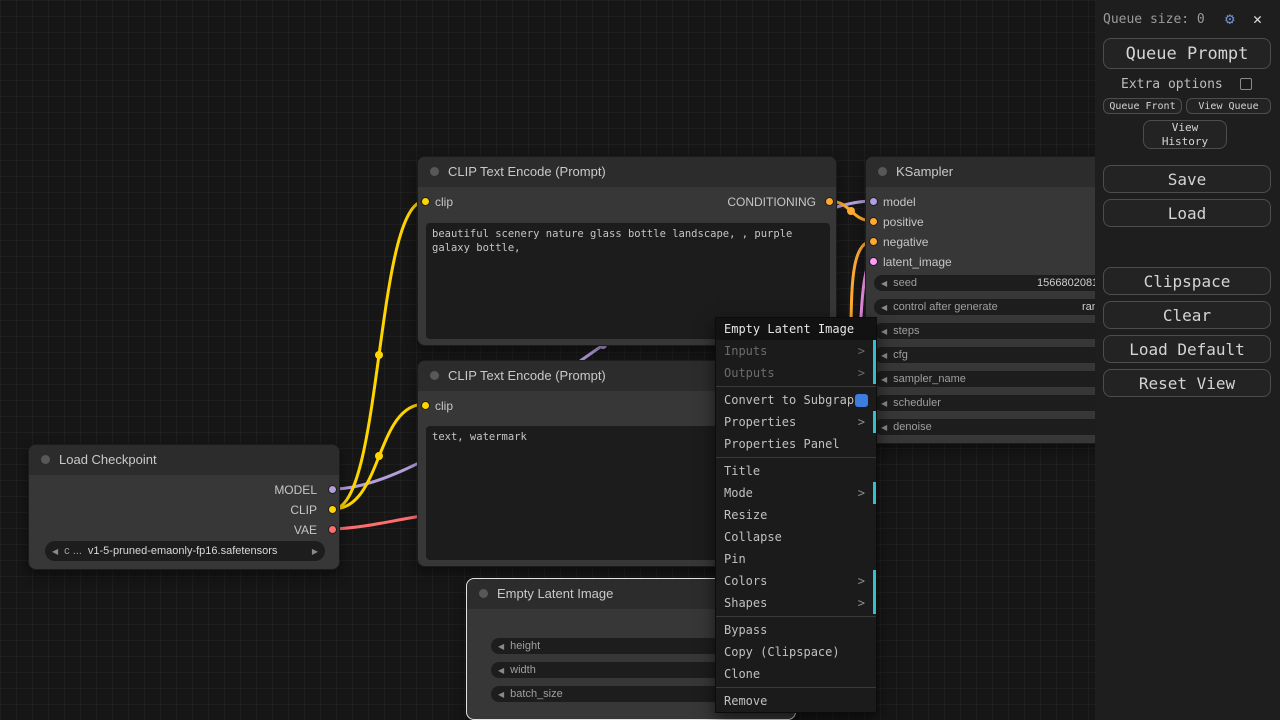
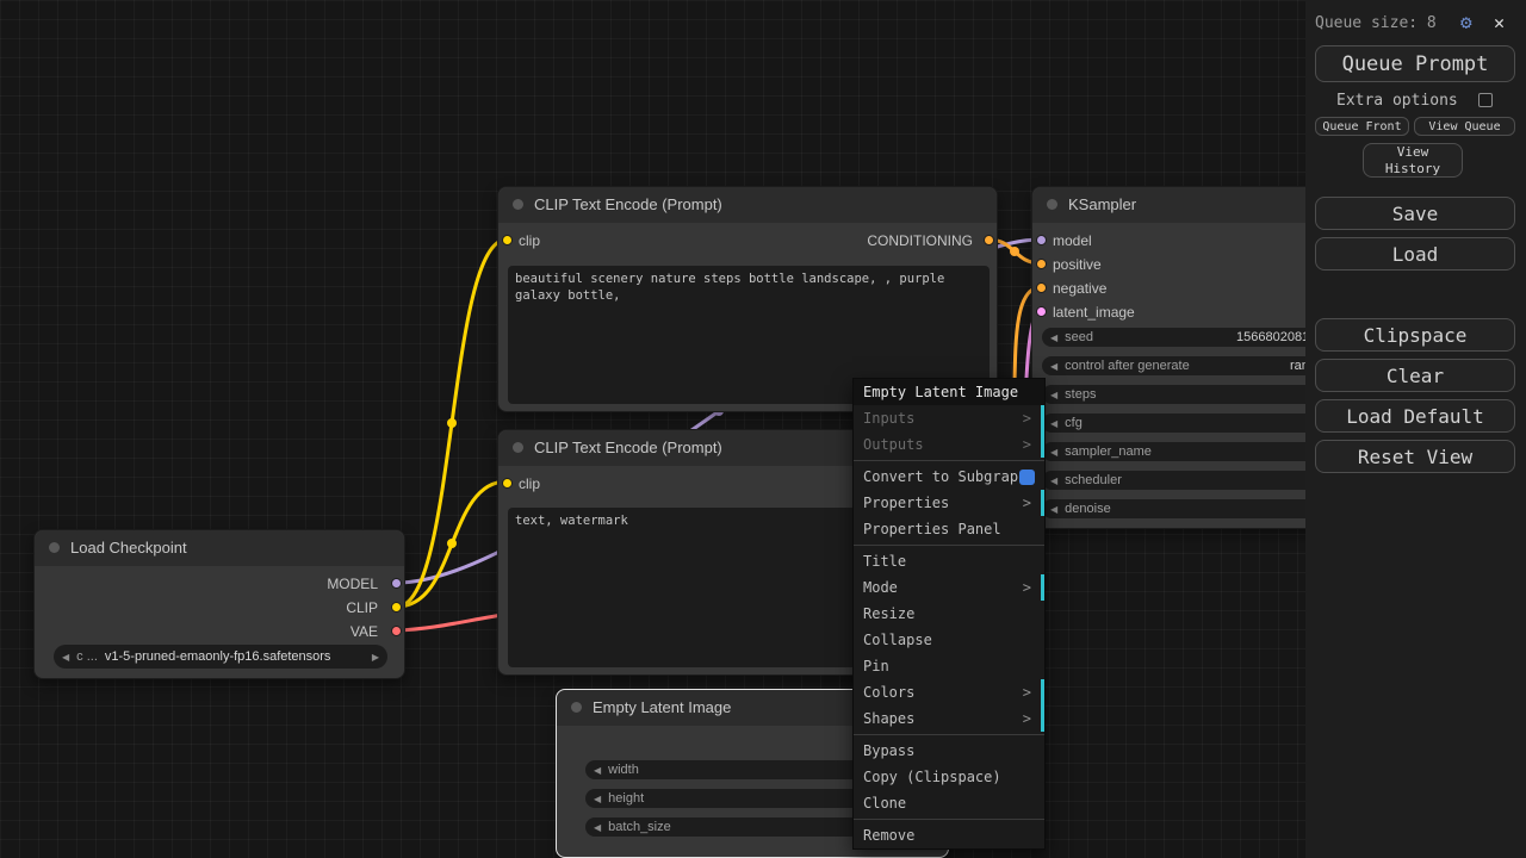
  CLIP Text Encode (Prompt)
  clip
  CONDITIONING
- beautiful scenery nature glass bottle landscape, , purple galaxy bottle,
+ beautiful scenery nature steps bottle landscape, , purple galaxy bottle,
  CLIP Text Encode (Prompt)
  clip
  text, watermark
  KSampler
  model
  positive
  negative
  latent_image
  ◀
  seed
  156680208
  ◀
  control after generate
  ◀
  steps
  ◀
  cfg
  ◀
  sampler_name
  ◀
  scheduler
  ◀
  denoise
  Load Checkpoint
  MODEL
  CLIP
  VAE
  ◀
  c ...
  v1-5-pruned-emaonly-fp16.safetensors
  ▶
  Empty Latent Image
  ◀
- height
+ width
  ◀
- width
+ height
  ◀
  batch_size
  Empty Latent Image
  Inputs
  >
  Outputs
  >
  Convert to Subgrap
  Properties
  >
  Properties Panel
  Title
  Mode
  >
  Resize
  Collapse
  Pin
  Colors
  >
  Shapes
  >
  Bypass
  Copy (Clipspace)
  Clone
  Remove
- Queue size: 0
+ Queue size: 8
  ⚙
  ✕
  Queue Prompt
  Extra options
  Queue Front
  View Queue
  View History
  Save
  Load
  Clipspace
  Clear
  Load Default
  Reset View
